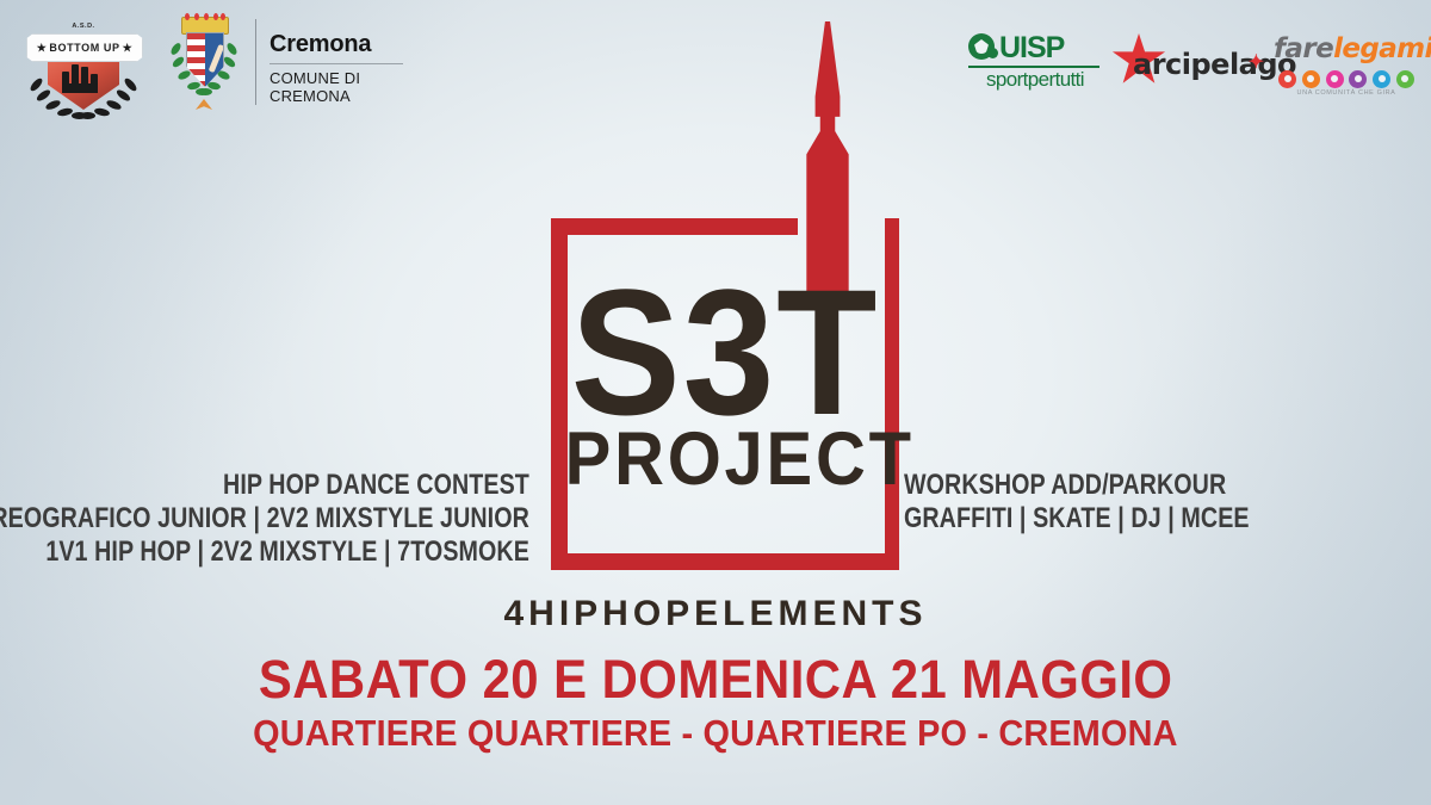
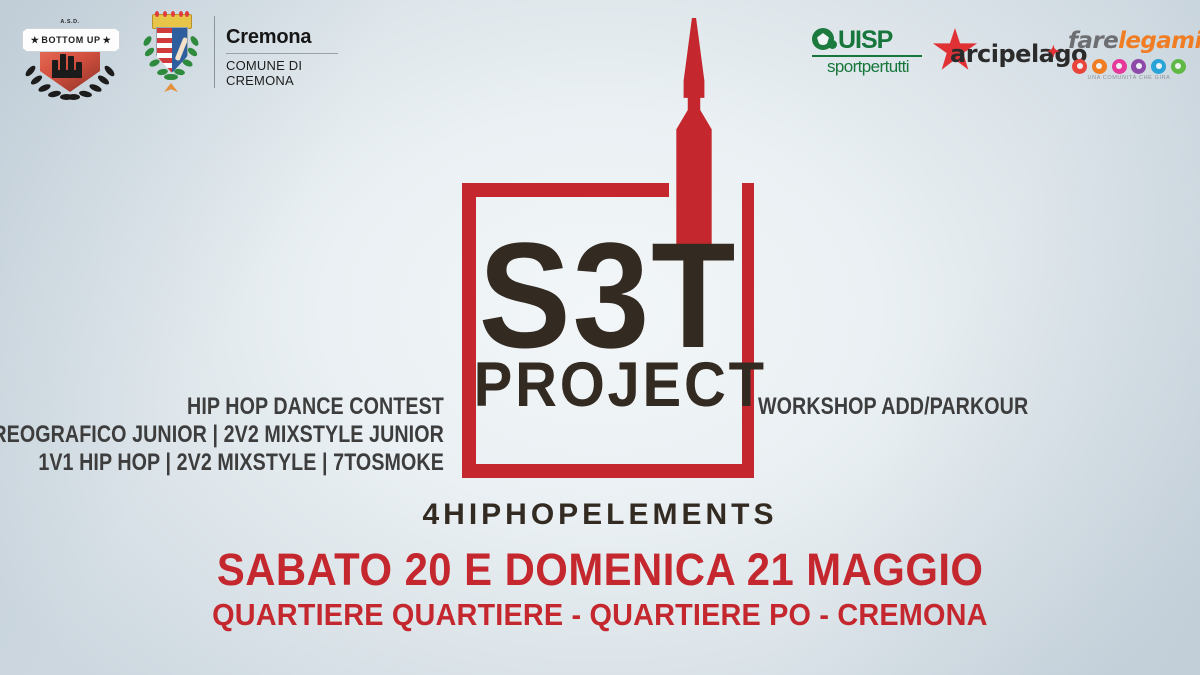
  ★
  BOTTOM UP
  ★
  Cremona
  COMUNE DI CREMONA
  UISP
  sportpertutti
  arcipelago
  ✦
  farelegami
  S3T
  PROJECT
  HIP HOP DANCE CONTEST
  EOGRAFICO JUNIOR | 2V2 MIXSTYLE JUNIOR
  1V1 HIP HOP | 2V2 MIXSTYLE | 7TOSMOKE
  WORKSHOP ADD/PARKOUR
- GRAFFITI | SKATE | DJ | MCEE
  4HIPHOPELEMENTS
  SABATO 20 E DOMENICA 21 MAGGIO
  QUARTIERE QUARTIERE - QUARTIERE PO - CREMONA
